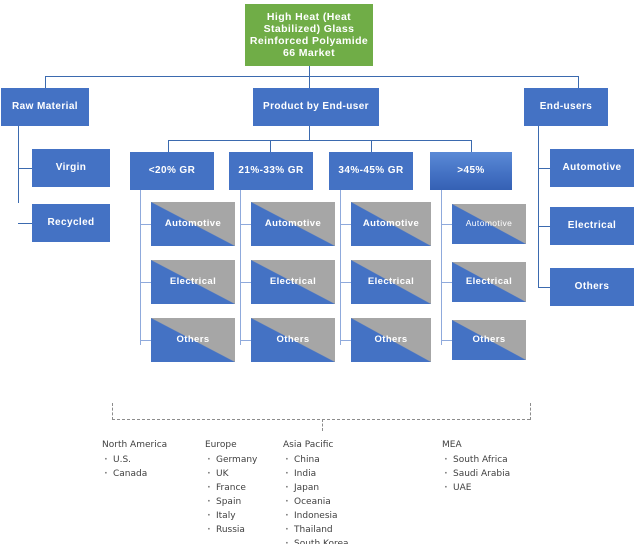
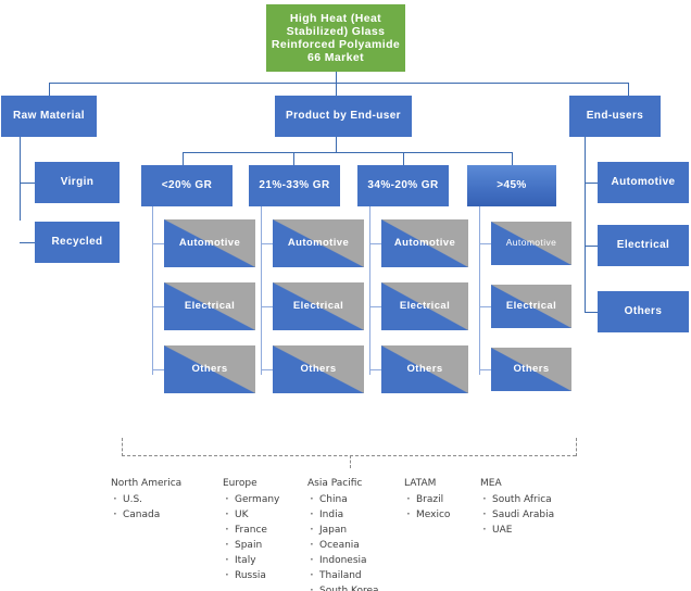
  High Heat (Heat Stabilized) Glass Reinforced Polyamide 66 Market
  Raw Material
  Product by End-user
  End-users
  Virgin
  Recycled
  <20% GR
  Automotive
  Electrical
  Others
  21%-33% GR
  Automotive
  Electrical
  Others
- 34%-45% GR
+ 34%-20% GR
  Automotive
  Electrical
  Others
  >45%
  Automotive
  Electrical
  Others
  Automotive
  Electrical
  Others
  North America
  U.S.
  Canada
  Europe
  Germany
  UK
  France
  Spain
  Italy
  Russia
  Asia Pacific
  China
  India
  Japan
  Oceania
  Indonesia
  Thailand
+ LATAM
+ Brazil
+ Mexico
  MEA
  South Africa
  Saudi Arabia
  UAE
